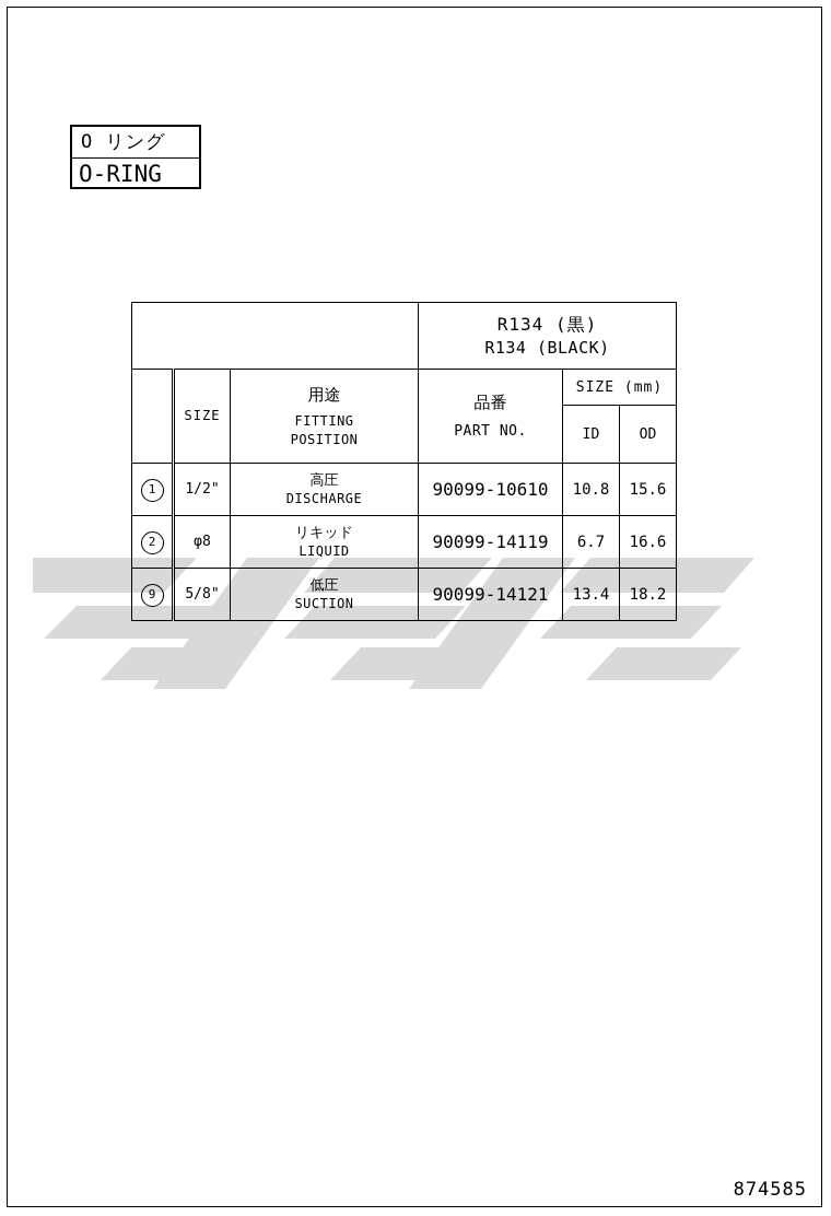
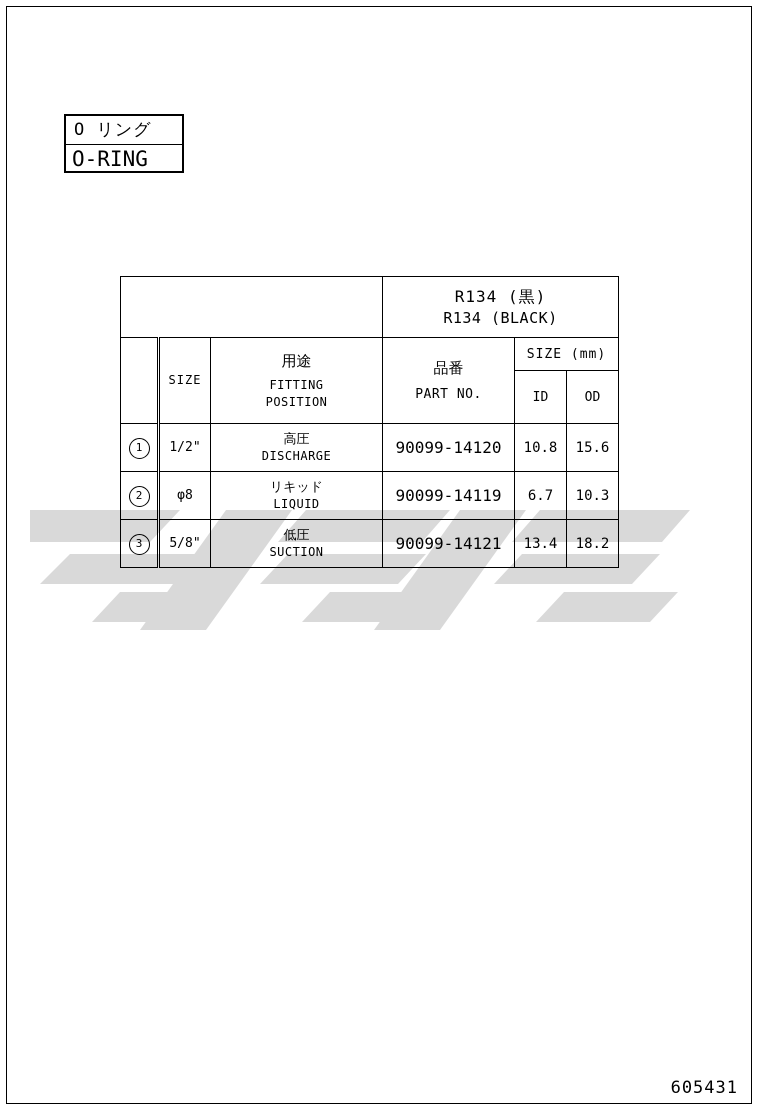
  O リング
  O-RING
  	R134 (黒) R134 (BLACK)
  	SIZE	用途 FITTING POSITION	品番 PART NO.	SIZE (mm)
  ID	OD
- 1	1/2"	高圧 DISCHARGE	90099-10610	10.8	15.6
+ 1	1/2"	高圧 DISCHARGE	90099-14120	10.8	15.6
- 2	φ8	リキッド LIQUID	90099-14119	6.7	16.6
+ 2	φ8	リキッド LIQUID	90099-14119	6.7	10.3
- 9	5/8"	低圧 SUCTION	90099-14121	13.4	18.2
+ 3	5/8"	低圧 SUCTION	90099-14121	13.4	18.2
- 874585
+ 605431
